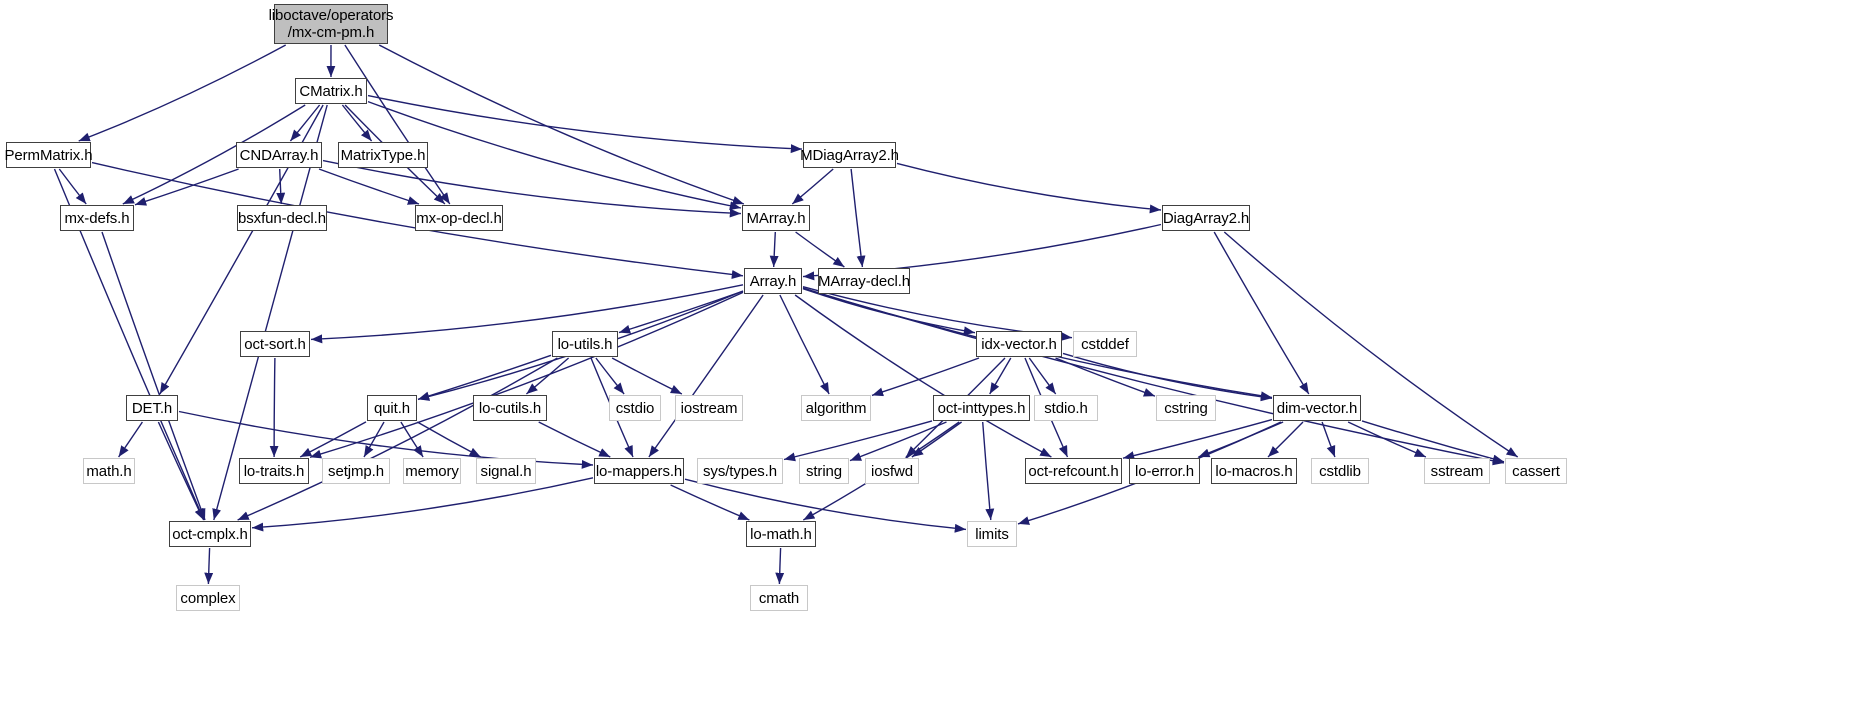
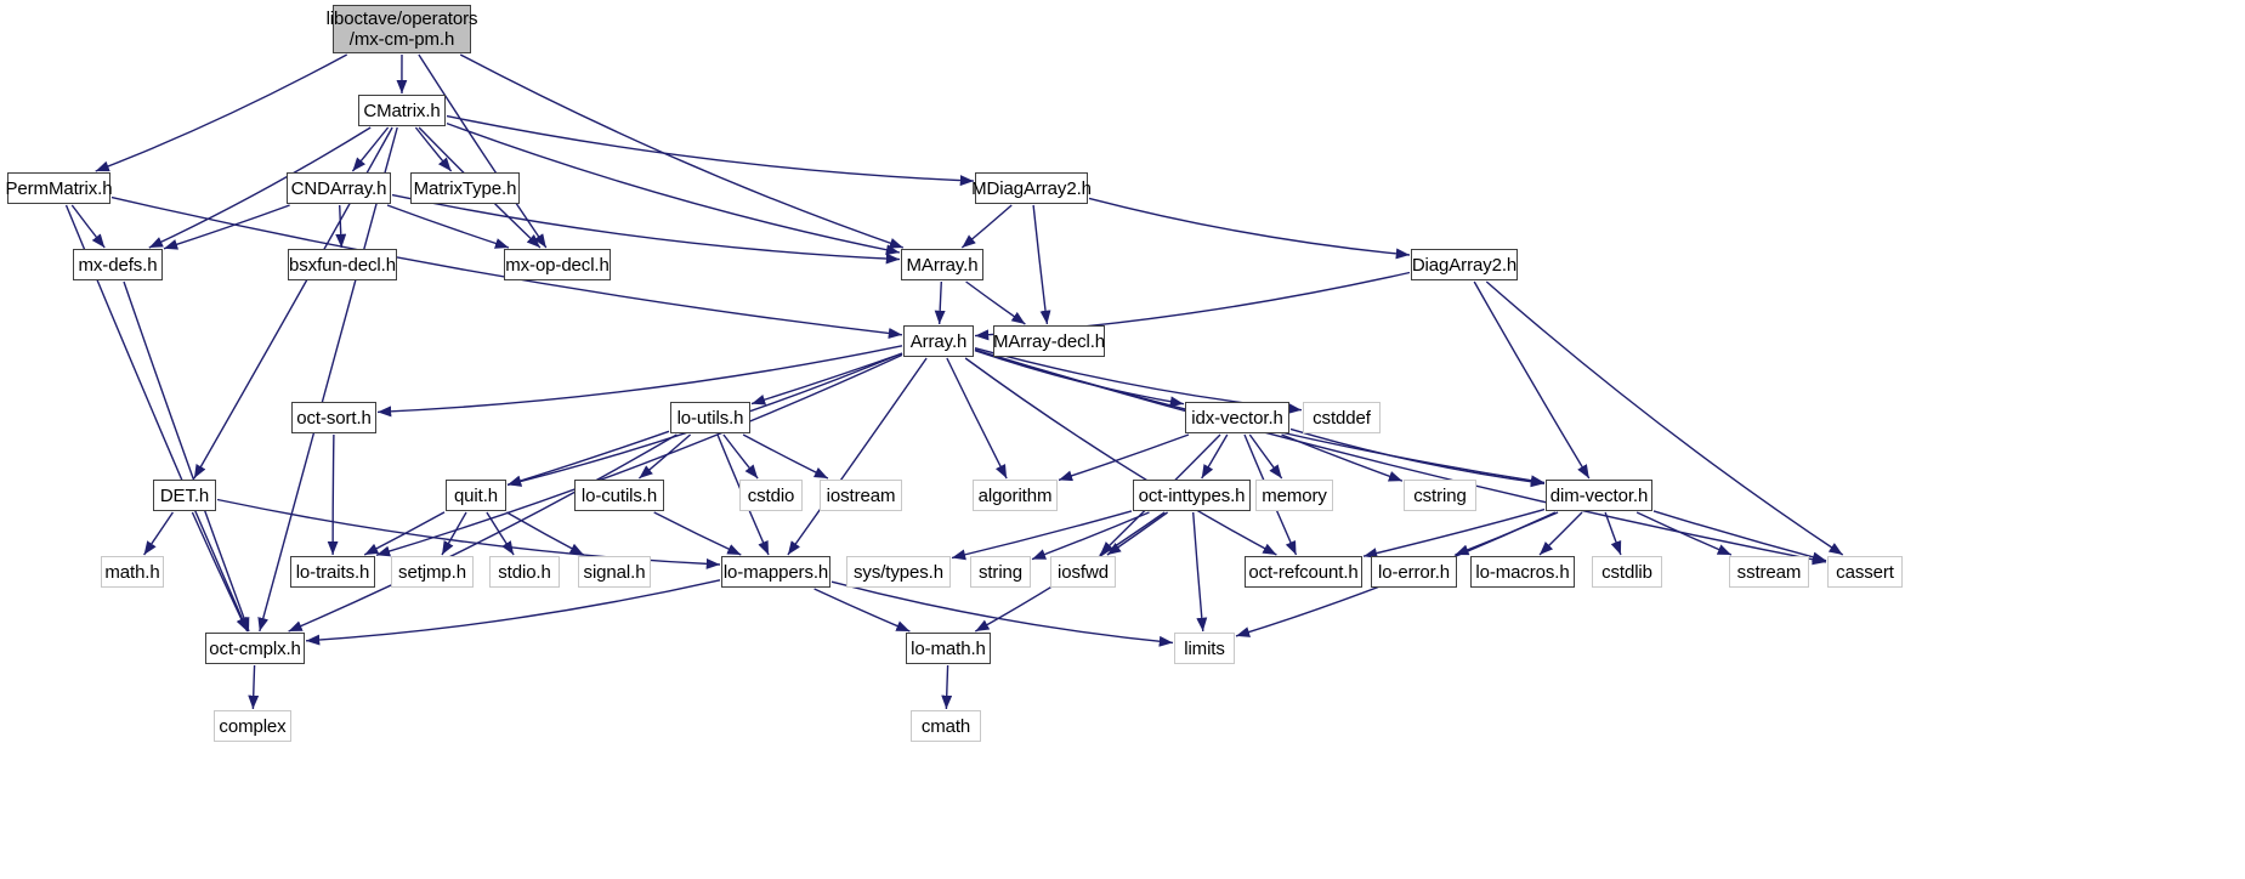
  liboctave/operators
  /mx-cm-pm.h
  CMatrix.h
  PermMatrix.h
  CNDArray.h
  MatrixType.h
  MDiagArray2.h
  mx-defs.h
  bsxfun-decl.h
  mx-op-decl.h
  MArray.h
  DiagArray2.h
  Array.h
  MArray-decl.h
  oct-sort.h
  lo-utils.h
  idx-vector.h
  cstddef
  DET.h
  quit.h
  lo-cutils.h
  cstdio
  iostream
  algorithm
  oct-inttypes.h
- stdio.h
+ memory
  cstring
  dim-vector.h
  math.h
  lo-traits.h
  setjmp.h
- memory
+ stdio.h
  signal.h
  lo-mappers.h
  sys/types.h
  string
  iosfwd
  oct-refcount.h
  lo-error.h
  lo-macros.h
  cstdlib
  sstream
  cassert
  oct-cmplx.h
  lo-math.h
  limits
  complex
  cmath
